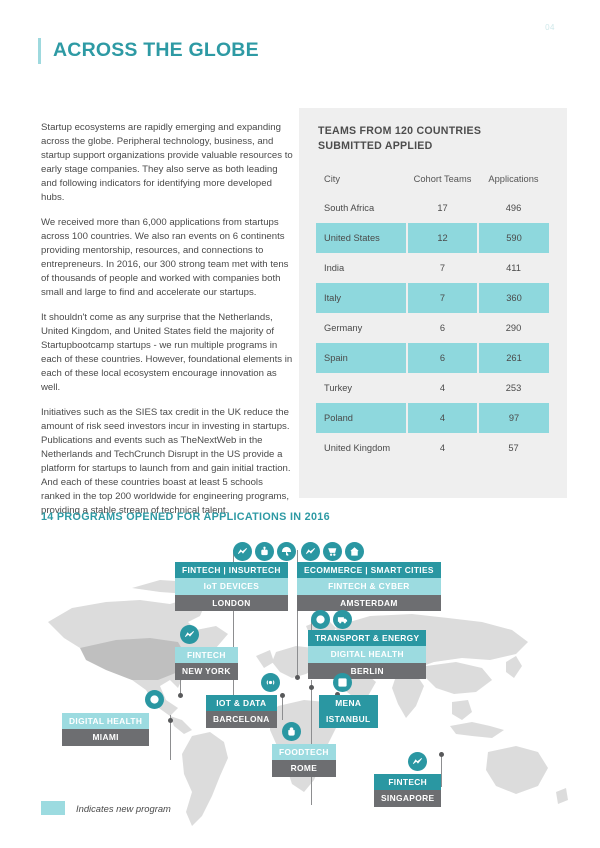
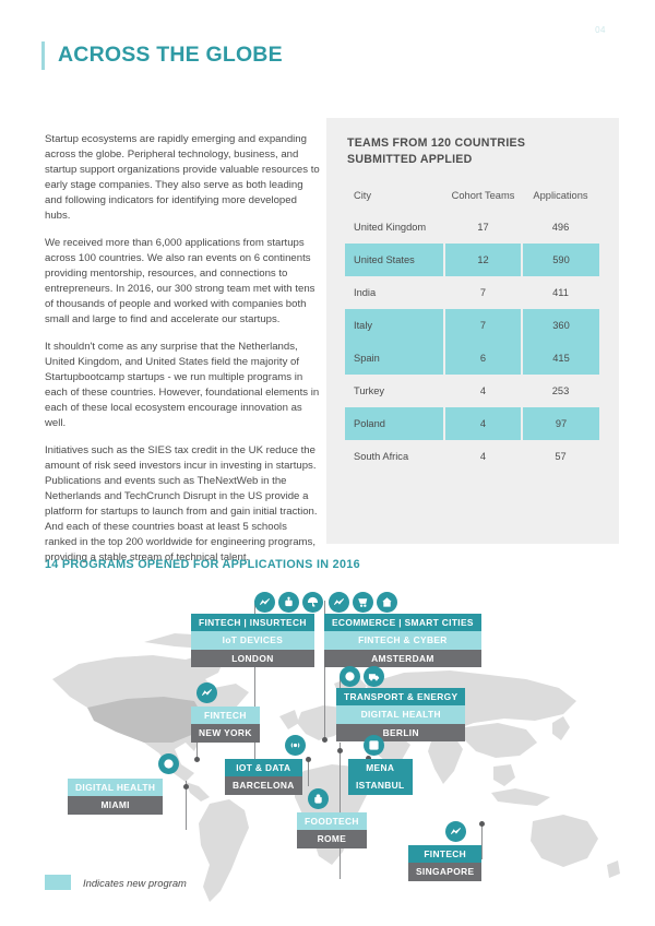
  04
  ACROSS THE GLOBE
  Startup ecosystems are rapidly emerging and expanding across the globe. Peripheral technology, business, and startup support organizations provide valuable resources to early stage companies. They also serve as both leading and following indicators for identifying more developed hubs.
  We received more than 6,000 applications from startups across 100 countries. We also ran events on 6 continents providing mentorship, resources, and connections to entrepreneurs. In 2016, our 300 strong team met with tens of thousands of people and worked with companies both small and large to find and accelerate our startups.
  It shouldn't come as any surprise that the Netherlands, United Kingdom, and United States field the majority of Startupbootcamp startups - we run multiple programs in each of these countries. However, foundational elements in each of these local ecosystem encourage innovation as well.
  Initiatives such as the SIES tax credit in the UK reduce the amount of risk seed investors incur in investing in startups. Publications and events such as TheNextWeb in the Netherlands and TechCrunch Disrupt in the US provide a platform for startups to launch from and gain initial traction. And each of these countries boast at least 5 schools ranked in the top 200 worldwide for engineering programs, providing a stable stream of technical talent.
  TEAMS FROM 120 COUNTRIES SUBMITTED APPLIED
  City	Cohort Teams	Applications
- South Africa	17	496
+ United Kingdom	17	496
  United States	12	590
  India	7	411
  Italy	7	360
- Germany	6	290
- Spain	6	261
+ Spain	6	415
  Turkey	4	253
  Poland	4	97
- United Kingdom	4	57
+ South Africa	4	57
  14 PROGRAMS OPENED FOR APPLICATIONS IN 2016
  FINTECH | INSURTECH
  IoT DEVICES
  LONDON
  ECOMMERCE | SMART CITIES
  FINTECH & CYBER
  AMSTERDAM
  TRANSPORT & ENERGY
  DIGITAL HEALTH
  BERLIN
  FINTECH
  NEW YORK
  DIGITAL HEALTH
  MIAMI
  IOT & DATA
  BARCELONA
  FOODTECH
  ROME
  MENA
  ISTANBUL
  FINTECH
  SINGAPORE
  Indicates new program
